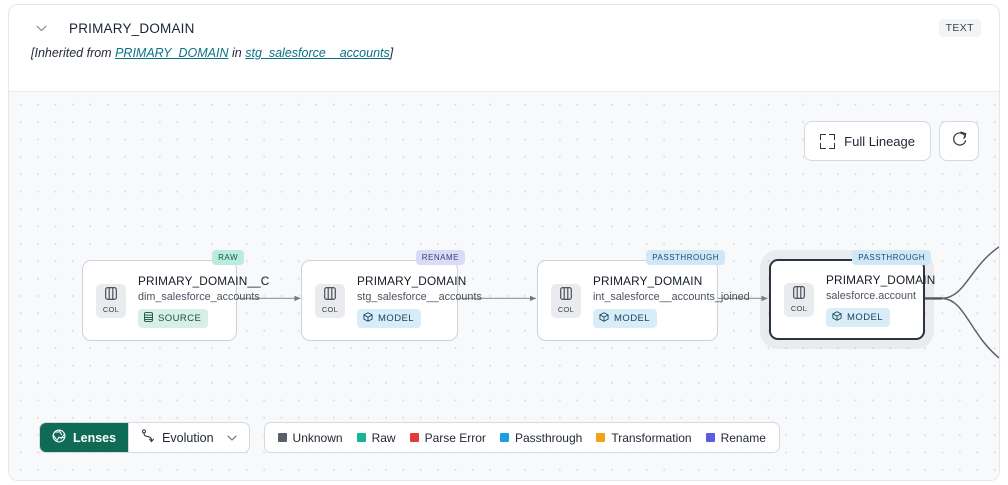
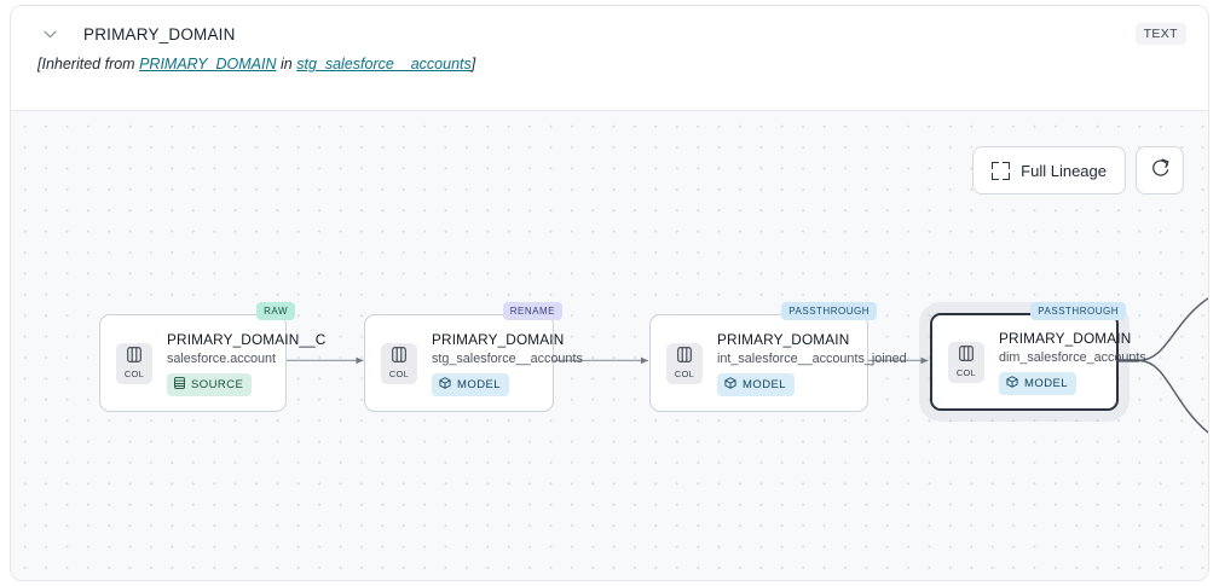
  PRIMARY_DOMAIN
  TEXT
  [Inherited from PRIMARY_DOMAIN in stg_salesforce__accounts]
  Full Lineage
  RAW
  COL
  PRIMARY_DOMAIN__C
- dim_salesforce_accounts
+ salesforce.account
  SOURCE
  RENAME
  COL
  PRIMARY_DOMAIN
  stg_salesforce__accounts
  MODEL
  PASSTHROUGH
  COL
  PRIMARY_DOMAIN
  int_salesforce__accounts_joined
  MODEL
  PASSTHROUGH
  COL
  PRIMARY_DOMAIN
- salesforce.account
+ dim_salesforce_accounts
  MODEL
- Lenses
- Evolution
- Unknown
- Raw
- Parse Error
- Passthrough
- Transformation
- Rename
